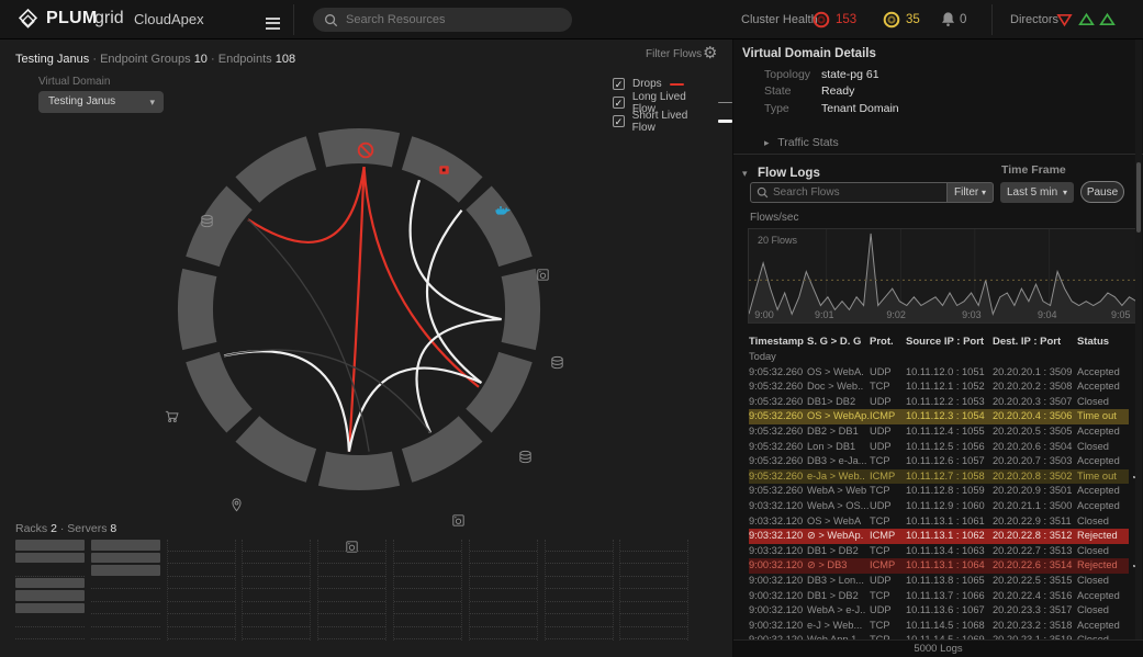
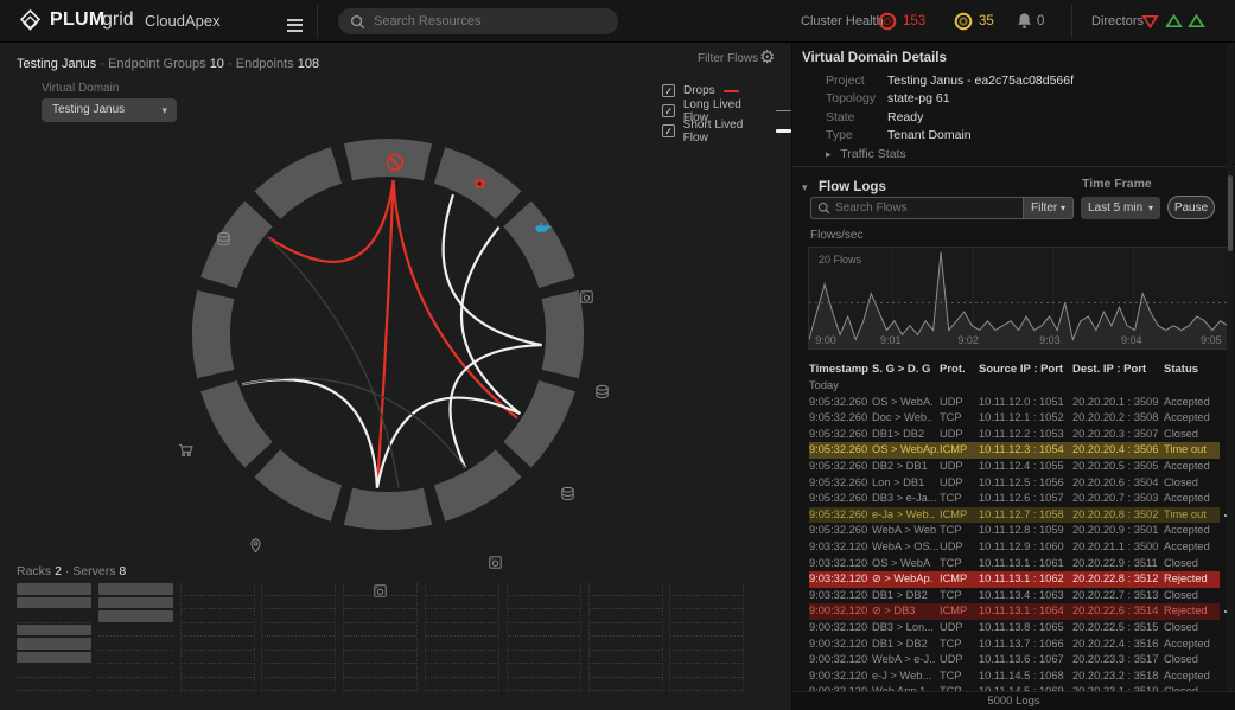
  PLUM
  grid
  CloudApex
  Search Resources
  Cluster Healt
  153
  35
  0
  Directors
  Testing Janus · Endpoint Groups 10 · Endpoints 108
  Virtual Domain
  Testing Janus
  ▾
  Filter Flows
  ⚙
  ✓
  Drops
  ✓
  Long Lived Flow
  ✓
  Short Lived Flow
  Racks 2 · Servers 8
  Virtual Domain Details
+ Project
+ Testing Janus - ea2c75ac08d566f
  Topology
  state-pg 61
  State
  Ready
  Type
  Tenant Domain
  ▸ Traffic Stats
  ▾ Flow Logs
  Time Frame
  Search Flows
  Filter
  ▾
  Last 5 min
  ▾
  Pause
  Flows/sec
  20 Flows
  9:00
  9:01
  9:02
  9:03
  9:04
  9:05
  Timestamp
  S. G > D. G
  Prot.
  Source IP : Port
  Dest. IP : Port
  Status
  Today
  9:05:32.260
  OS > WebA.
  UDP
  10.11.12.0 : 1051
  20.20.20.1 : 3509
  Accepted
  9:05:32.260
  Doc > Web..
  TCP
  10.11.12.1 : 1052
  20.20.20.2 : 3508
  Accepted
  9:05:32.260
  DB1> DB2
  UDP
  10.11.12.2 : 1053
  20.20.20.3 : 3507
  Closed
  9:05:32.260
  OS > WebAp.
  ICMP
  10.11.12.3 : 1054
  20.20.20.4 : 3506
  Time out
  9:05:32.260
  DB2 > DB1
  UDP
  10.11.12.4 : 1055
  20.20.20.5 : 3505
  Accepted
  9:05:32.260
  Lon > DB1
  UDP
  10.11.12.5 : 1056
  20.20.20.6 : 3504
  Closed
  9:05:32.260
  DB3 > e-Ja...
  TCP
  10.11.12.6 : 1057
  20.20.20.7 : 3503
  Accepted
  9:05:32.260
  e-Ja > Web..
  ICMP
  10.11.12.7 : 1058
  20.20.20.8 : 3502
  Time out
  9:05:32.260
  WebA > Web
  TCP
  10.11.12.8 : 1059
  20.20.20.9 : 3501
  Accepted
  9:03:32.120
  WebA > OS...
  UDP
  10.11.12.9 : 1060
  20.20.21.1 : 3500
  Accepted
  9:03:32.120
  OS > WebA
  TCP
  10.11.13.1 : 1061
  20.20.22.9 : 3511
  Closed
  9:03:32.120
  ⊘ > WebAp.
  ICMP
  10.11.13.1 : 1062
  20.20.22.8 : 3512
  Rejected
  9:03:32.120
  DB1 > DB2
  TCP
  10.11.13.4 : 1063
  20.20.22.7 : 3513
  Closed
  9:00:32.120
  ⊘ > DB3
  ICMP
  10.11.13.1 : 1064
  20.20.22.6 : 3514
  Rejected
  9:00:32.120
  DB3 > Lon...
  UDP
  10.11.13.8 : 1065
  20.20.22.5 : 3515
  Closed
  9:00:32.120
  DB1 > DB2
  TCP
  10.11.13.7 : 1066
  20.20.22.4 : 3516
  Accepted
  9:00:32.120
  WebA > e-J..
  UDP
  10.11.13.6 : 1067
  20.20.23.3 : 3517
  Closed
  9:00:32.120
  e-J > Web...
  TCP
  10.11.14.5 : 1068
  20.20.23.2 : 3518
  Accepted
  5000 Logs
